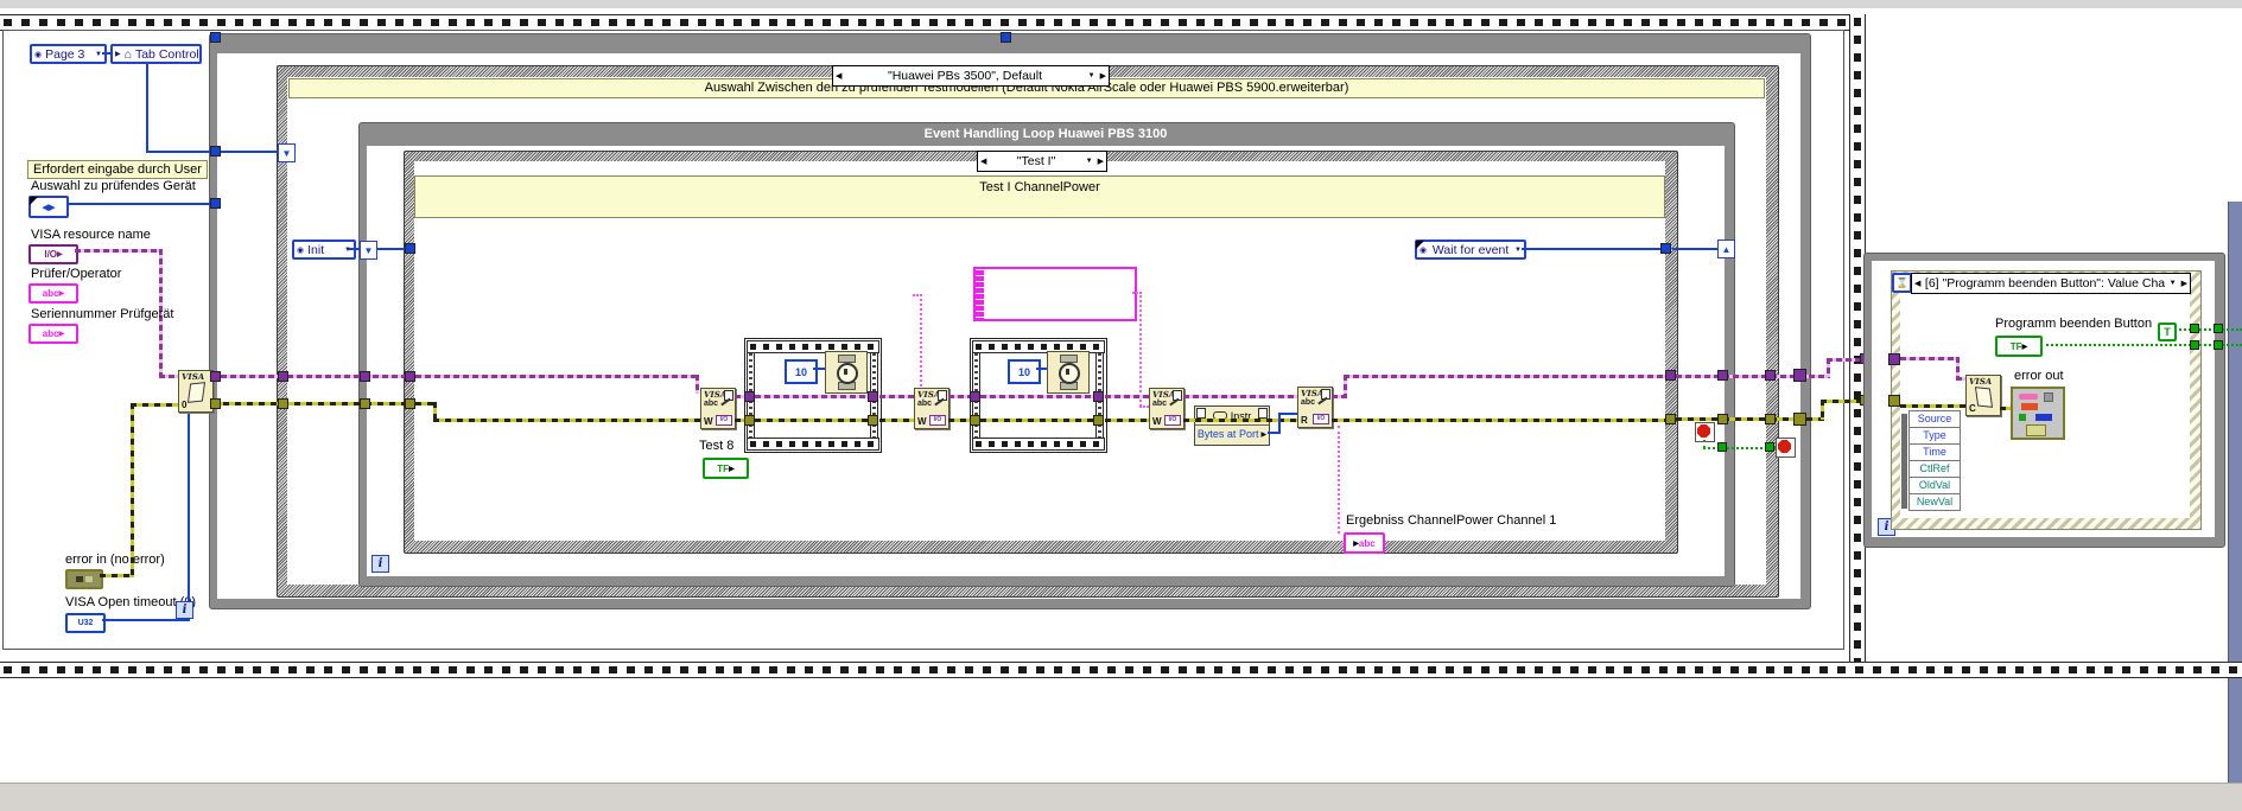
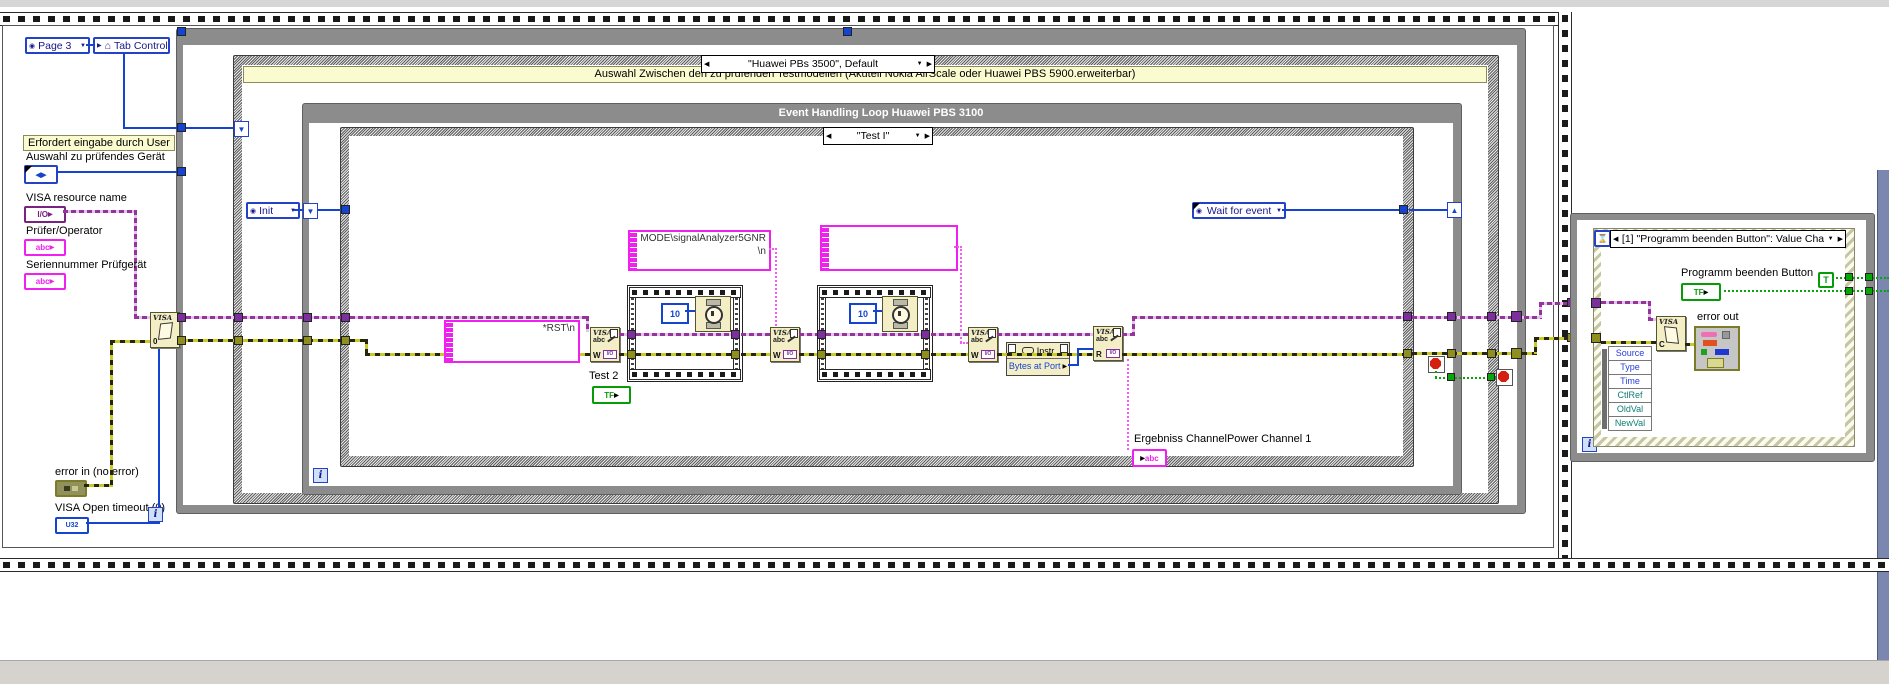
- Auswahl Zwischen den zu prüfenden Testmodellen (Default Nokia AirScale oder Huawei PBS 5900.erweiterbar)
+ Auswahl Zwischen den zu prüfenden Testmodellen (Akutell Nokia AirScale oder Huawei PBS 5900.erweiterbar)
  "Huawei PBs 3500", Default
  Event Handling Loop Huawei PBS 3100
  i
- Test I ChannelPower
  "Test I"
  Page 3
  ⌂
  Tab Control
  ▼
  Erfordert eingabe durch User
  Auswahl zu prüfendes Gerät
  VISA resource name
  I/O
  Prüfer/Operator
  abc
  Seriennummer Prüfgerät
  abc
  error in (no error)
  VISA Open timeou)
  VISA
  0
  Init
  ▼
  Wait for event
  ▲
+ *RST\n
  VIS
  W
- Test 8
+ Test 2
  TF
  10
+ MODE\signalAnalyzer5GNR
+ \n
  VIS
  W
  10
  VIS
  W
  Instr
  Bytes at Port
  VIS
  R
  Ergebniss ChannelPower Channel 1
  abc
  i
  i
  ⌛
- [6] "Programm beenden Button": Value Cha
+ [1] "Programm beenden Button": Value Cha
  Programm beenden Button
  TF
  T
  VISA
  C
  error out
  Source
  Type
  Time
  CtlRef
  OldVal
  NewVal
